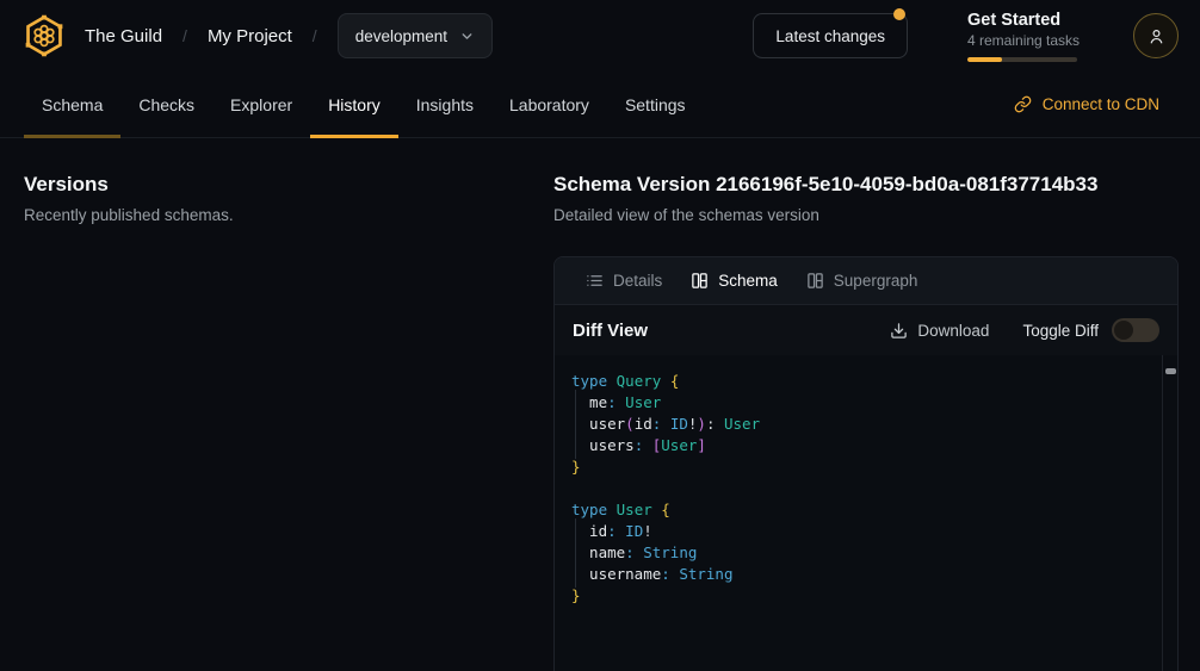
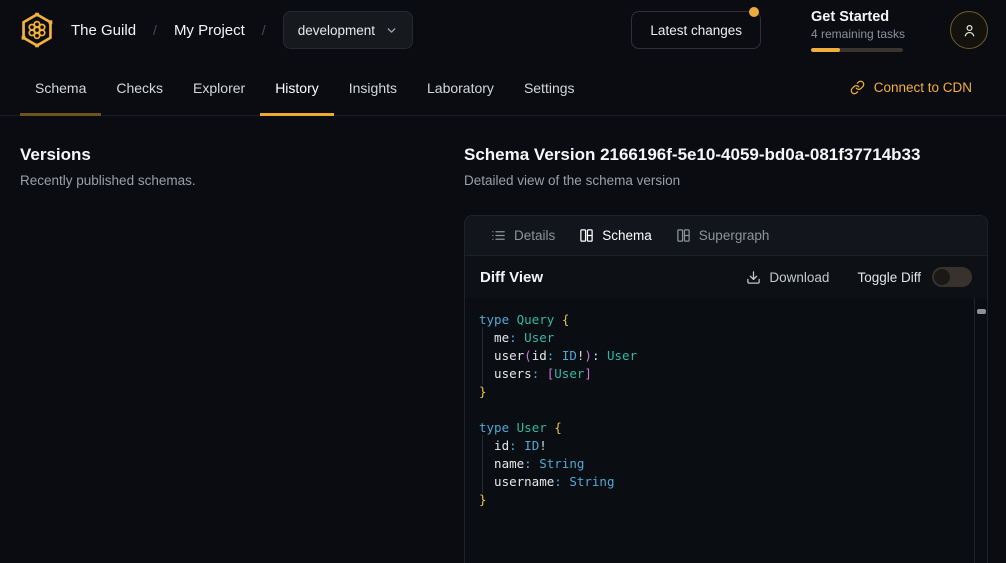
  The Guild
  /
  My Project
  /
  development
  Latest changes
  Get Started
  4 remaining tasks
  Schema
  Checks
  Explorer
  History
  Insights
  Laboratory
  Settings
  Connect to CDN
  Versions
  Recently published schemas.
  Schema Version 2166196f-5e10-4059-bd0a-081f37714b33
- Detailed view of the schemas version
+ Detailed view of the schema version
  Details
  Schema
  Supergraph
  Diff View
  Download
  Toggle Diff
  type Query {
  me: User
  user(id: ID!): User
  users: [User]
  }
  type User {
  id: ID!
  name: String
  username: String
  }
